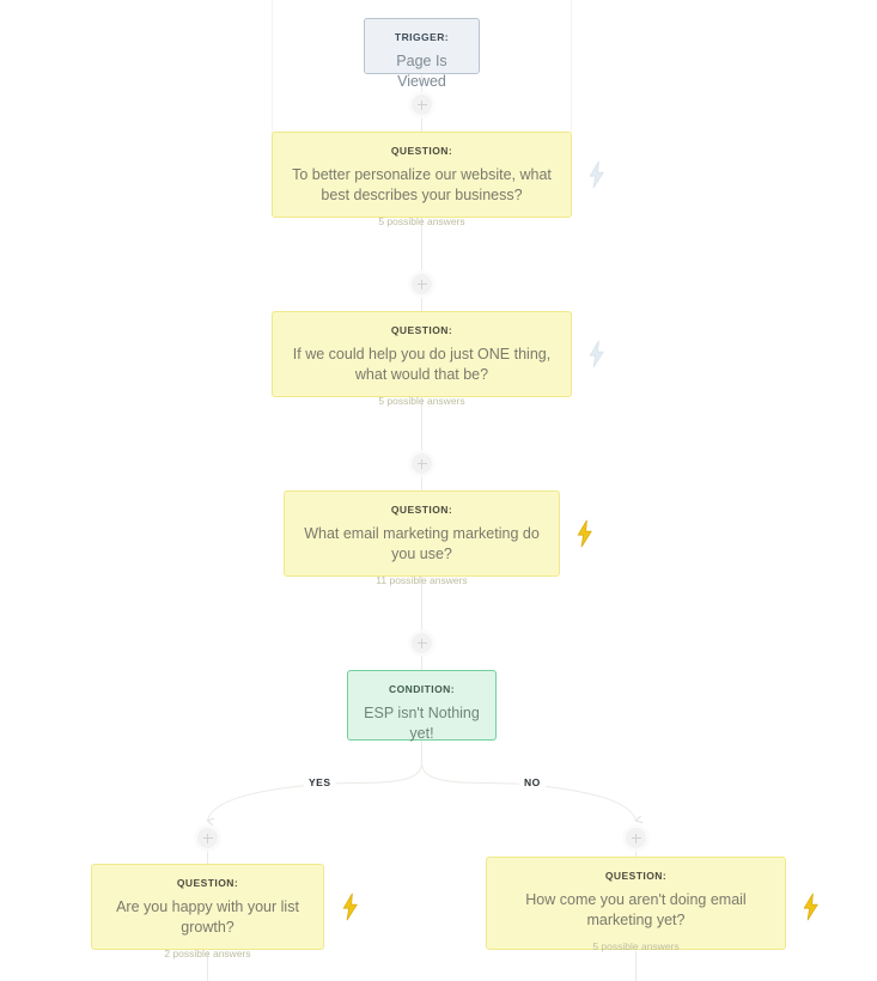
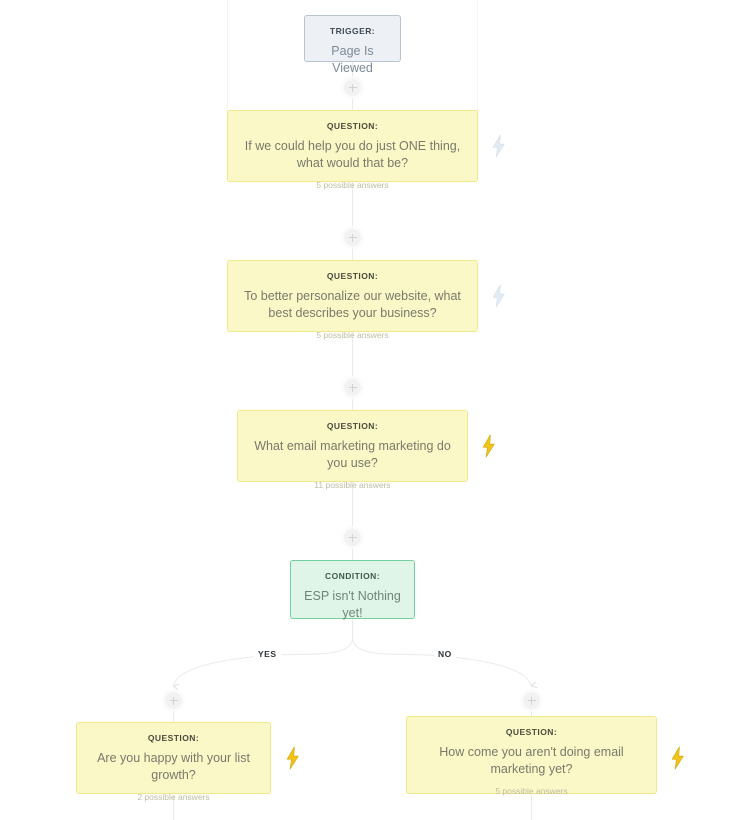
  TRIGGER:
  Page Is Viewed
  QUESTION:
- To better personalize our website, what best describes your business?
+ If we could help you do just ONE thing, what would that be?
  5 possible answers
  QUESTION:
- If we could help you do just ONE thing, what would that be?
+ To better personalize our website, what best describes your business?
  5 possible answers
  QUESTION:
  What email marketing marketing do you use?
  11 possible answers
  CONDITION:
  ESP isn't Nothing yet!
  YES
  NO
  QUESTION:
  Are you happy with your list growth?
  2 possible answers
  QUESTION:
  How come you aren't doing email marketing yet?
  5 possible answers
